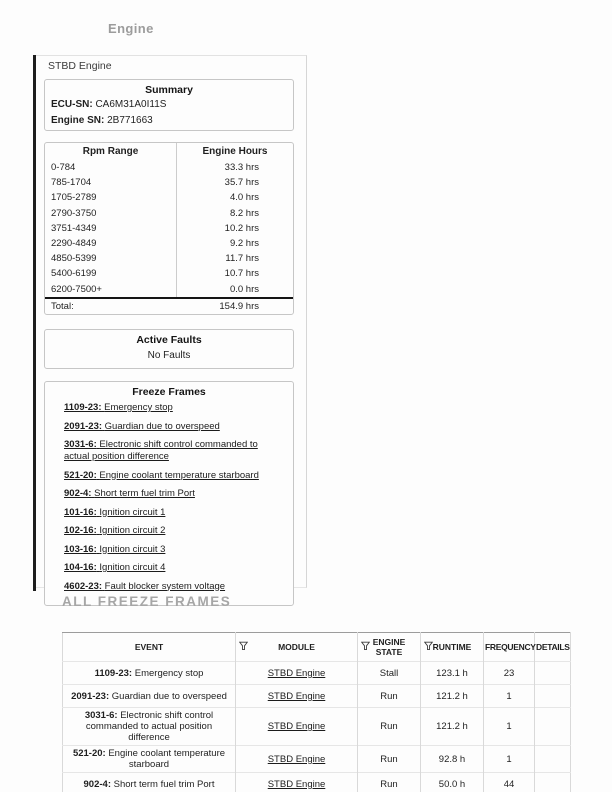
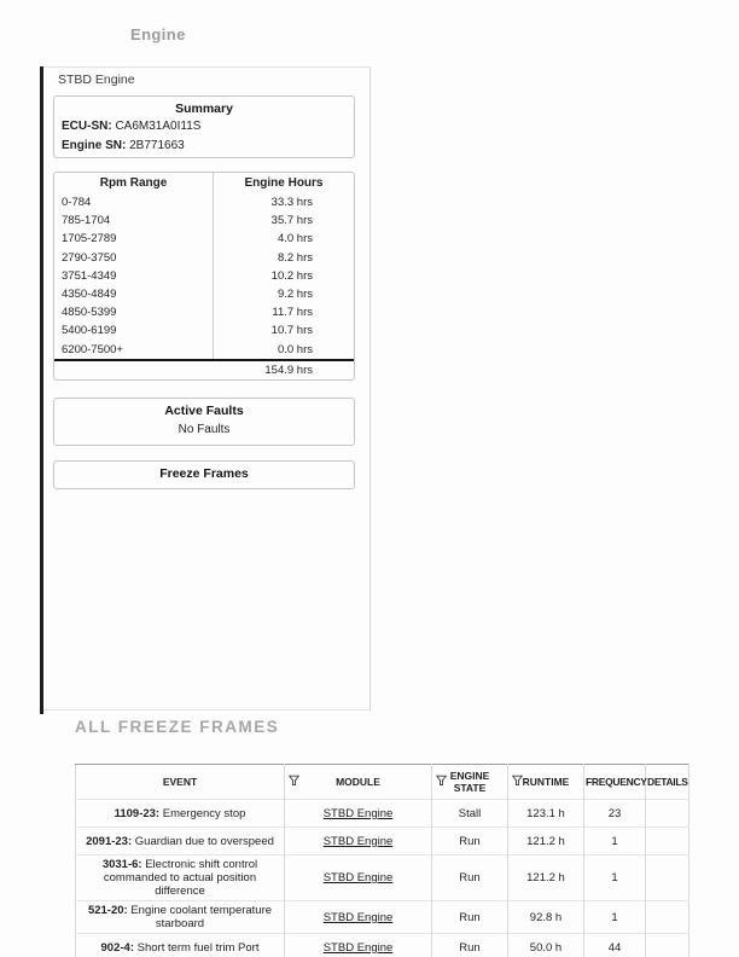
  Engine
  STBD Engine
  Summary
  ECU-SN: CA6M31A0I11S
  Engine SN: 2B771663
  Rpm Range
  Engine Hours
  0-784
  33.3 hrs
  785-1704
  35.7 hrs
  1705-2789
  4.0 hrs
  2790-3750
  8.2 hrs
  3751-4349
  10.2 hrs
- 2290-4849
+ 4350-4849
  9.2 hrs
  4850-5399
  11.7 hrs
  5400-6199
  10.7 hrs
  6200-7500+
  0.0 hrs
- Total:
  154.9 hrs
  Active Faults
  No Faults
  Freeze Frames
- 1109-23: Emergency stop
- 2091-23: Guardian due to overspeed
- 3031-6: Electronic shift control commanded to actual position difference
- 521-20: Engine coolant temperature starboard
- 902-4: Short term fuel trim Port
- 101-16: Ignition circuit 1
- 102-16: Ignition circuit 2
- 103-16: Ignition circuit 3
- 104-16: Ignition circuit 4
- 4602-23: Fault blocker system voltage
  ALL FREEZE FRAMES
  EVENT	MODULE	ENGINE STATE	RUNTIME	FREQUENCY	DETAILS
  1109-23: Emergency stop	STBD Engine	Stall	123.1 h	23
  2091-23: Guardian due to overspeed	STBD Engine	Run	121.2 h	1
  3031-6: Electronic shift control commanded to actual position difference	STBD Engine	Run	121.2 h	1
  521-20: Engine coolant temperature starboard	STBD Engine	Run	92.8 h	1
  902-4: Short term fuel trim Port	STBD Engine	Run	50.0 h	44
